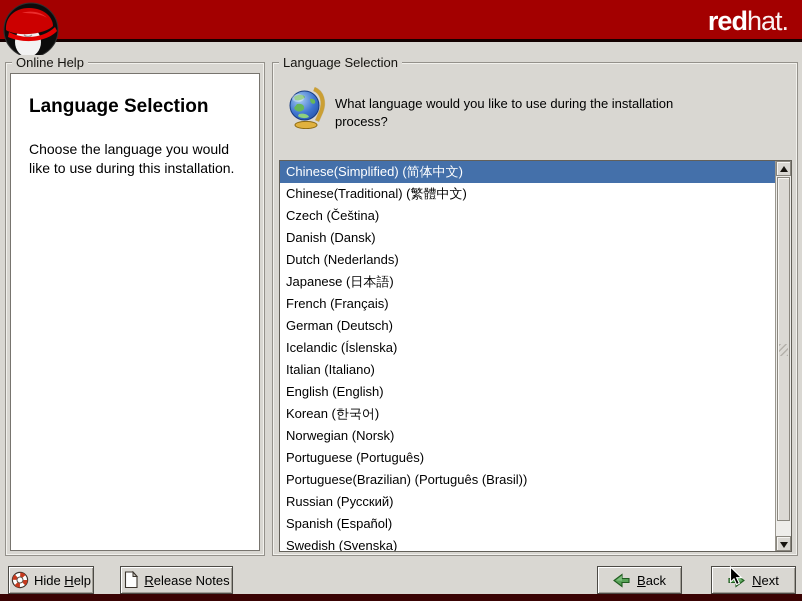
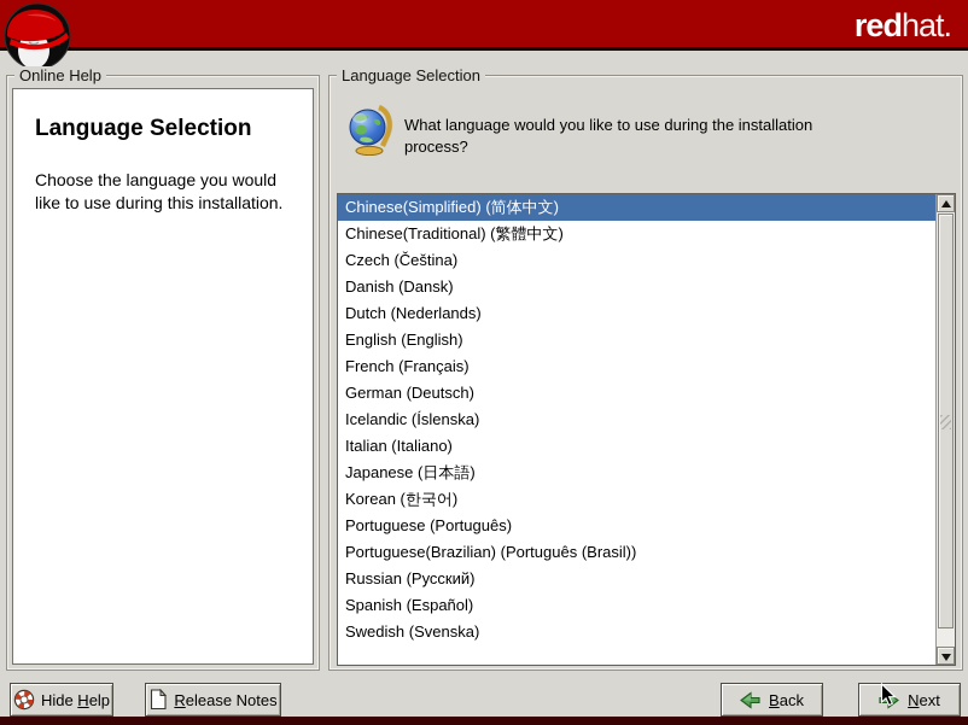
  redhat.
  Online Help
  Language Selection
  Choose the language you would like to use during this installation.
  Language Selection
  What language would you like to use during the installation process?
  Chinese(Simplified) (简体中文)
  Chinese(Traditional) (繁體中文)
  Czech (Čeština)
  Danish (Dansk)
  Dutch (Nederlands)
- Japanese (日本語)
+ English (English)
  French (Français)
  German (Deutsch)
  Icelandic (Íslenska)
  Italian (Italiano)
- English (English)
+ Japanese (日本語)
  Korean (한국어)
- Norwegian (Norsk)
  Portuguese (Português)
  Portuguese(Brazilian) (Português (Brasil))
  Russian (Русский)
  Spanish (Español)
  Swedish (Svenska)
  Hide Help
  Release Notes
  Back
  Next
